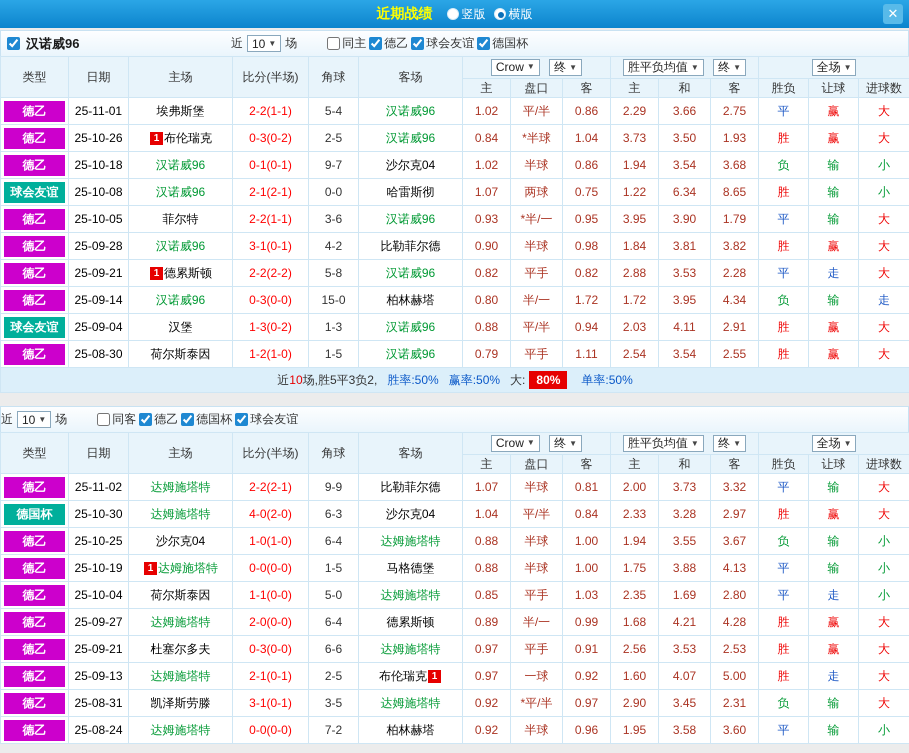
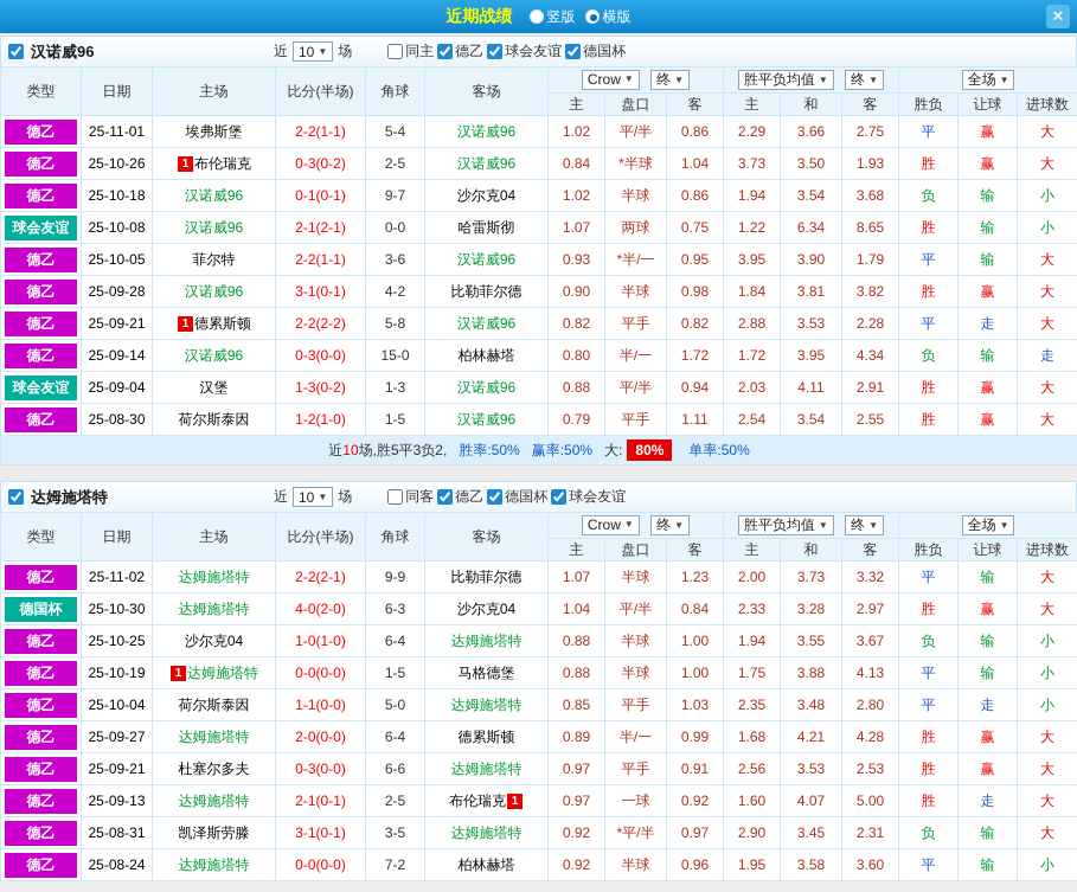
  近期战绩
  竖版
  横版
  ✕
  汉诺威96
  近
  10
  ▼
  场
  同主
  德乙
  球会友谊
  德国杯
  类型	日期	主场	比分(半场)	角球	客场	Crow ▼ 终 ▼	胜平负均值 ▼ 终 ▼	全场 ▼
  主	盘口	客	主	和	客	胜负	让球	进球数
  德乙	25-11-01	埃弗斯堡	2-2(1-1)	5-4	汉诺威96	1.02	平/半	0.86	2.29	3.66	2.75	平	赢	大
  德乙	25-10-26	1 布伦瑞克	0-3(0-2)	2-5	汉诺威96	0.84	*半球	1.04	3.73	3.50	1.93	胜	赢	大
  德乙	25-10-18	汉诺威96	0-1(0-1)	9-7	沙尔克04	1.02	半球	0.86	1.94	3.54	3.68	负	输	小
  球会友谊	25-10-08	汉诺威96	2-1(2-1)	0-0	哈雷斯彻	1.07	两球	0.75	1.22	6.34	8.65	胜	输	小
  德乙	25-10-05	菲尔特	2-2(1-1)	3-6	汉诺威96	0.93	*半/一	0.95	3.95	3.90	1.79	平	输	大
  德乙	25-09-28	汉诺威96	3-1(0-1)	4-2	比勒菲尔德	0.90	半球	0.98	1.84	3.81	3.82	胜	赢	大
  德乙	25-09-21	1 德累斯顿	2-2(2-2)	5-8	汉诺威96	0.82	平手	0.82	2.88	3.53	2.28	平	走	大
  德乙	25-09-14	汉诺威96	0-3(0-0)	15-0	柏林赫塔	0.80	半/一	1.72	1.72	3.95	4.34	负	输	走
  球会友谊	25-09-04	汉堡	1-3(0-2)	1-3	汉诺威96	0.88	平/半	0.94	2.03	4.11	2.91	胜	赢	大
  德乙	25-08-30	荷尔斯泰因	1-2(1-0)	1-5	汉诺威96	0.79	平手	1.11	2.54	3.54	2.55	胜	赢	大
  近10场,胜5平3负2, 胜率:50% 赢率:50% 大: 80% 单率:50%
+ 达姆施塔特
  近
  10
  ▼
  场
  同客
  德乙
  德国杯
  球会友谊
  类型	日期	主场	比分(半场)	角球	客场	Crow ▼ 终 ▼	胜平负均值 ▼ 终 ▼	全场 ▼
  主	盘口	客	主	和	客	胜负	让球	进球数
- 德乙	25-11-02	达姆施塔特	2-2(2-1)	9-9	比勒菲尔德	1.07	半球	0.81	2.00	3.73	3.32	平	输	大
+ 德乙	25-11-02	达姆施塔特	2-2(2-1)	9-9	比勒菲尔德	1.07	半球	1.23	2.00	3.73	3.32	平	输	大
  德国杯	25-10-30	达姆施塔特	4-0(2-0)	6-3	沙尔克04	1.04	平/半	0.84	2.33	3.28	2.97	胜	赢	大
  德乙	25-10-25	沙尔克04	1-0(1-0)	6-4	达姆施塔特	0.88	半球	1.00	1.94	3.55	3.67	负	输	小
  德乙	25-10-19	1 达姆施塔特	0-0(0-0)	1-5	马格德堡	0.88	半球	1.00	1.75	3.88	4.13	平	输	小
- 德乙	25-10-04	荷尔斯泰因	1-1(0-0)	5-0	达姆施塔特	0.85	平手	1.03	2.35	1.69	2.80	平	走	小
+ 德乙	25-10-04	荷尔斯泰因	1-1(0-0)	5-0	达姆施塔特	0.85	平手	1.03	2.35	3.48	2.80	平	走	小
  德乙	25-09-27	达姆施塔特	2-0(0-0)	6-4	德累斯顿	0.89	半/一	0.99	1.68	4.21	4.28	胜	赢	大
  德乙	25-09-21	杜塞尔多夫	0-3(0-0)	6-6	达姆施塔特	0.97	平手	0.91	2.56	3.53	2.53	胜	赢	大
  德乙	25-09-13	达姆施塔特	2-1(0-1)	2-5	布伦瑞克 1	0.97	一球	0.92	1.60	4.07	5.00	胜	走	大
  德乙	25-08-31	凯泽斯劳滕	3-1(0-1)	3-5	达姆施塔特	0.92	*平/半	0.97	2.90	3.45	2.31	负	输	大
  德乙	25-08-24	达姆施塔特	0-0(0-0)	7-2	柏林赫塔	0.92	半球	0.96	1.95	3.58	3.60	平	输	小
